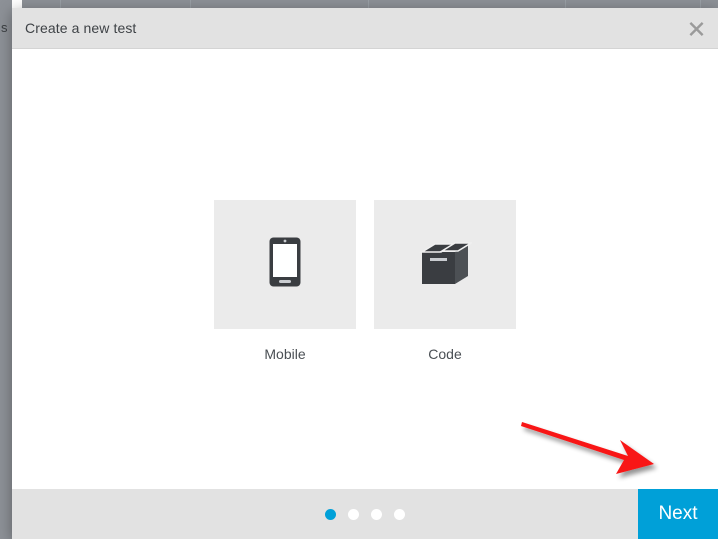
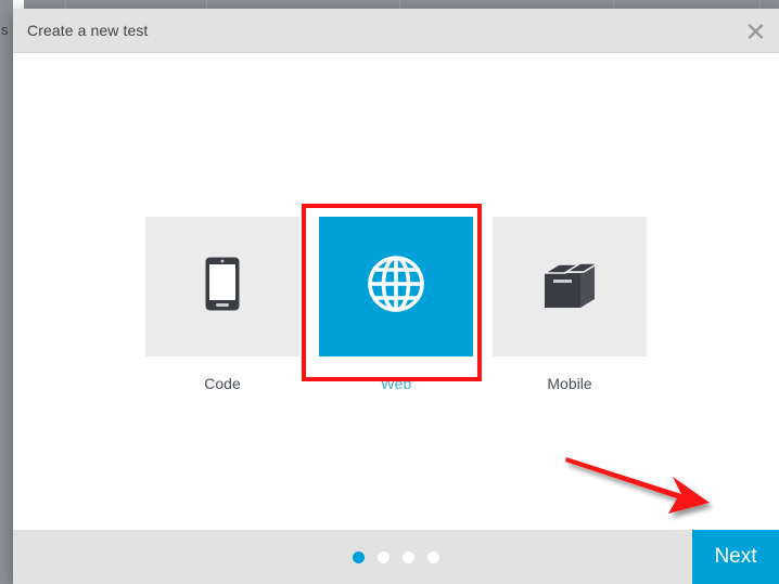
  s
  Create a new test
- Mobile
+ Code
+ Web
- Code
+ Mobile
  Next
